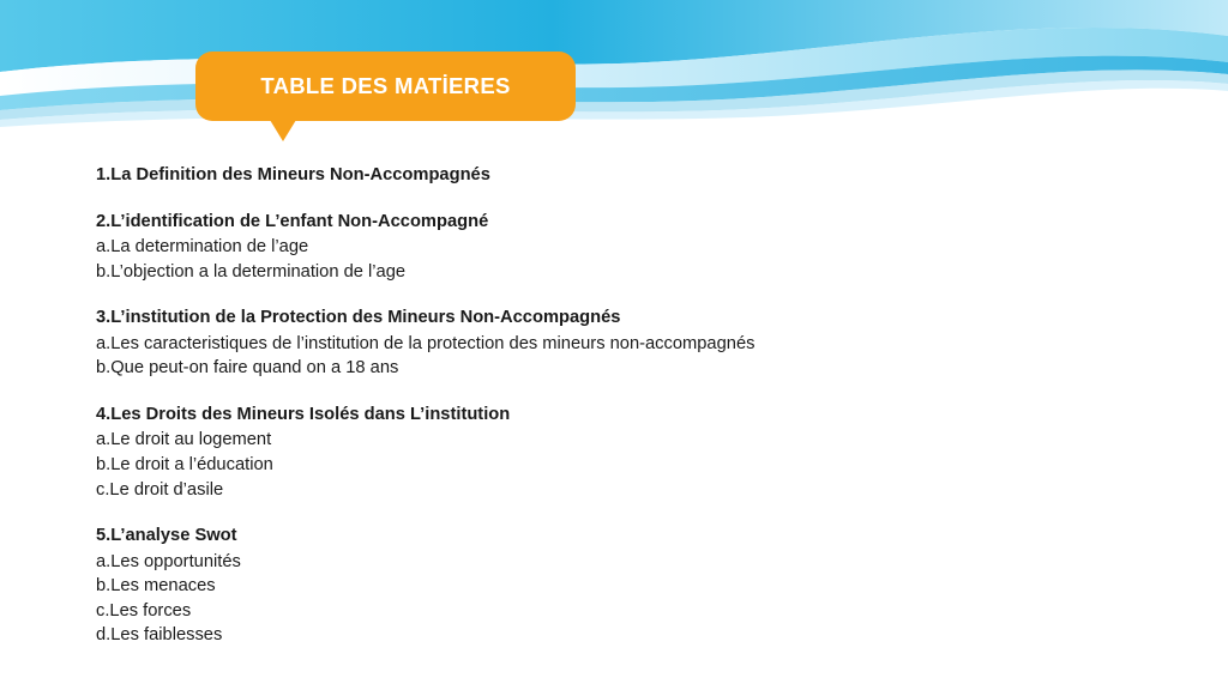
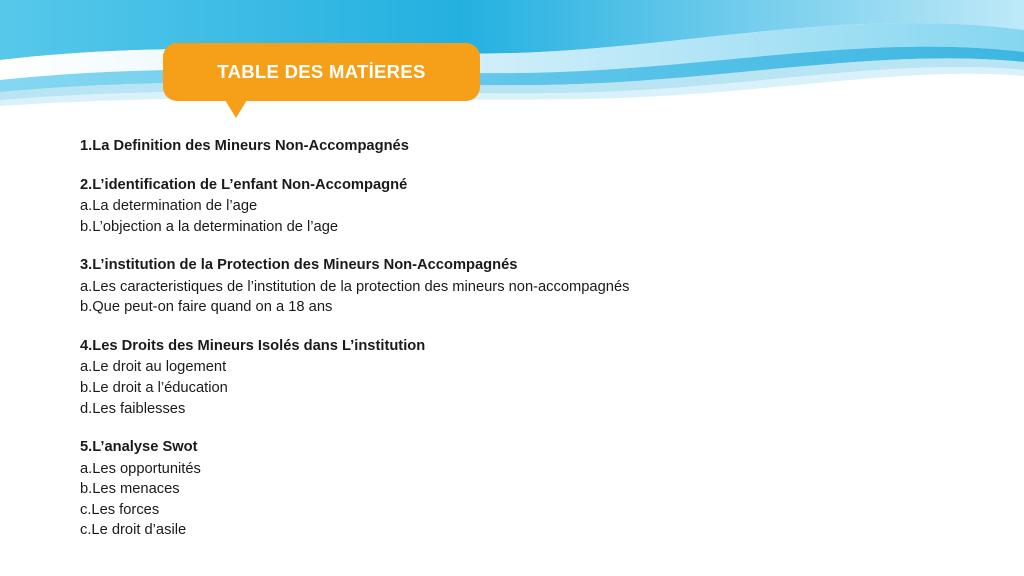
  TABLE DES MATİERES
  1.La Definition des Mineurs Non-Accompagnés
  2.L’identification de L’enfant Non-Accompagné
  a.La determination de l’age
  b.L’objection a la determination de l’age
  3.L’institution de la Protection des Mineurs Non-Accompagnés
  a.Les caracteristiques de l’institution de la protection des mineurs non-accompagnés
  b.Que peut-on faire quand on a 18 ans
  4.Les Droits des Mineurs Isolés dans L’institution
  a.Le droit au logement
  b.Le droit a l’éducation
- c.Le droit d’asile
+ d.Les faiblesses
  5.L’analyse Swot
  a.Les opportunités
  b.Les menaces
  c.Les forces
- d.Les faiblesses
+ c.Le droit d’asile
